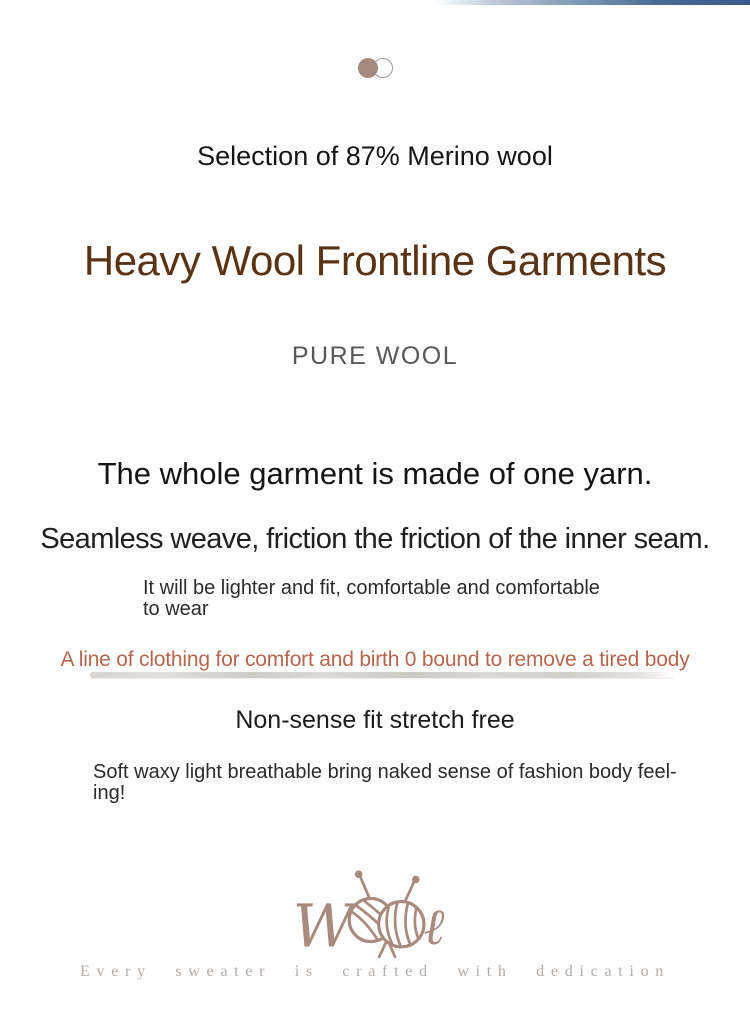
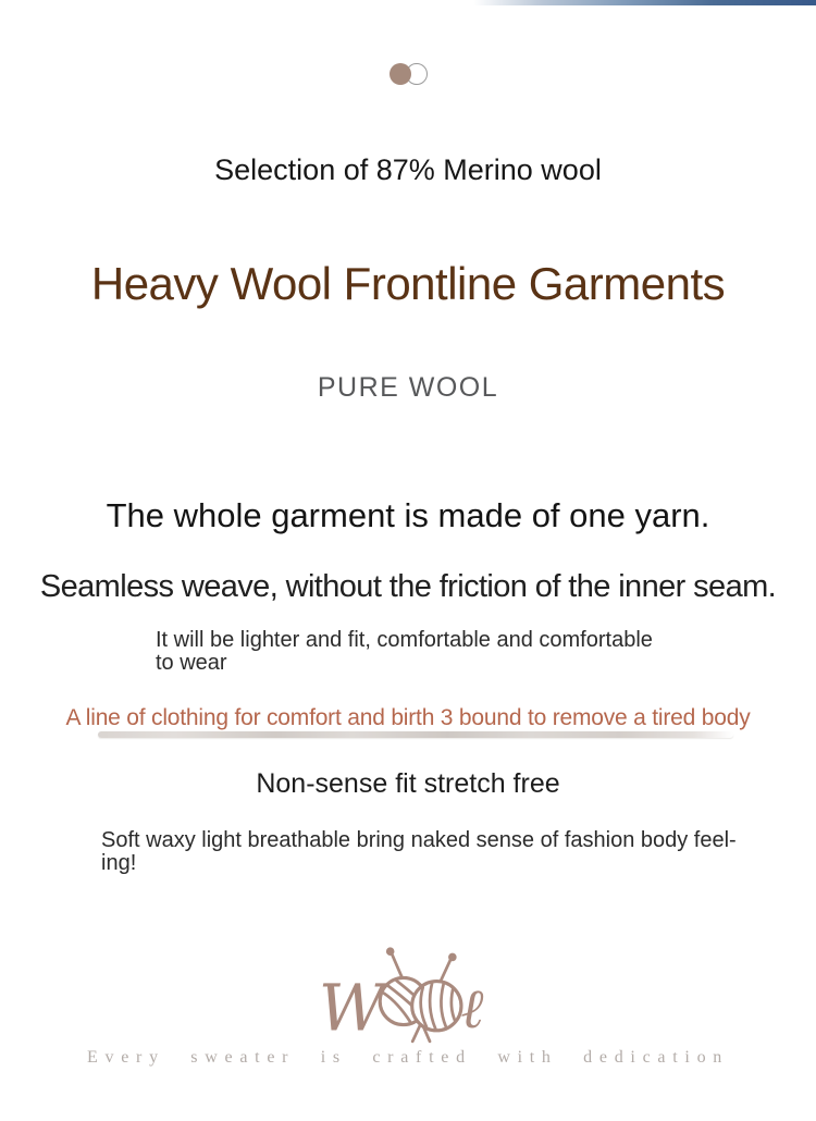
  Selection of 87% Merino wool
  Heavy Wool Frontline Garments
  PURE WOOL
  The whole garment is made of one yarn.
- Seamless weave, friction the friction of the inner seam.
+ Seamless weave, without the friction of the inner seam.
  It will be lighter and fit, comfortable and comfortable
  to wear
- A line of clothing for comfort and birth 0 bound to remove a tired body
+ A line of clothing for comfort and birth 3 bound to remove a tired body
  Non-sense fit stretch free
  Soft waxy light breathable bring naked sense of fashion body feel-
  ing!
  W
  ℓ
  Every sweater is crafted with dedication
